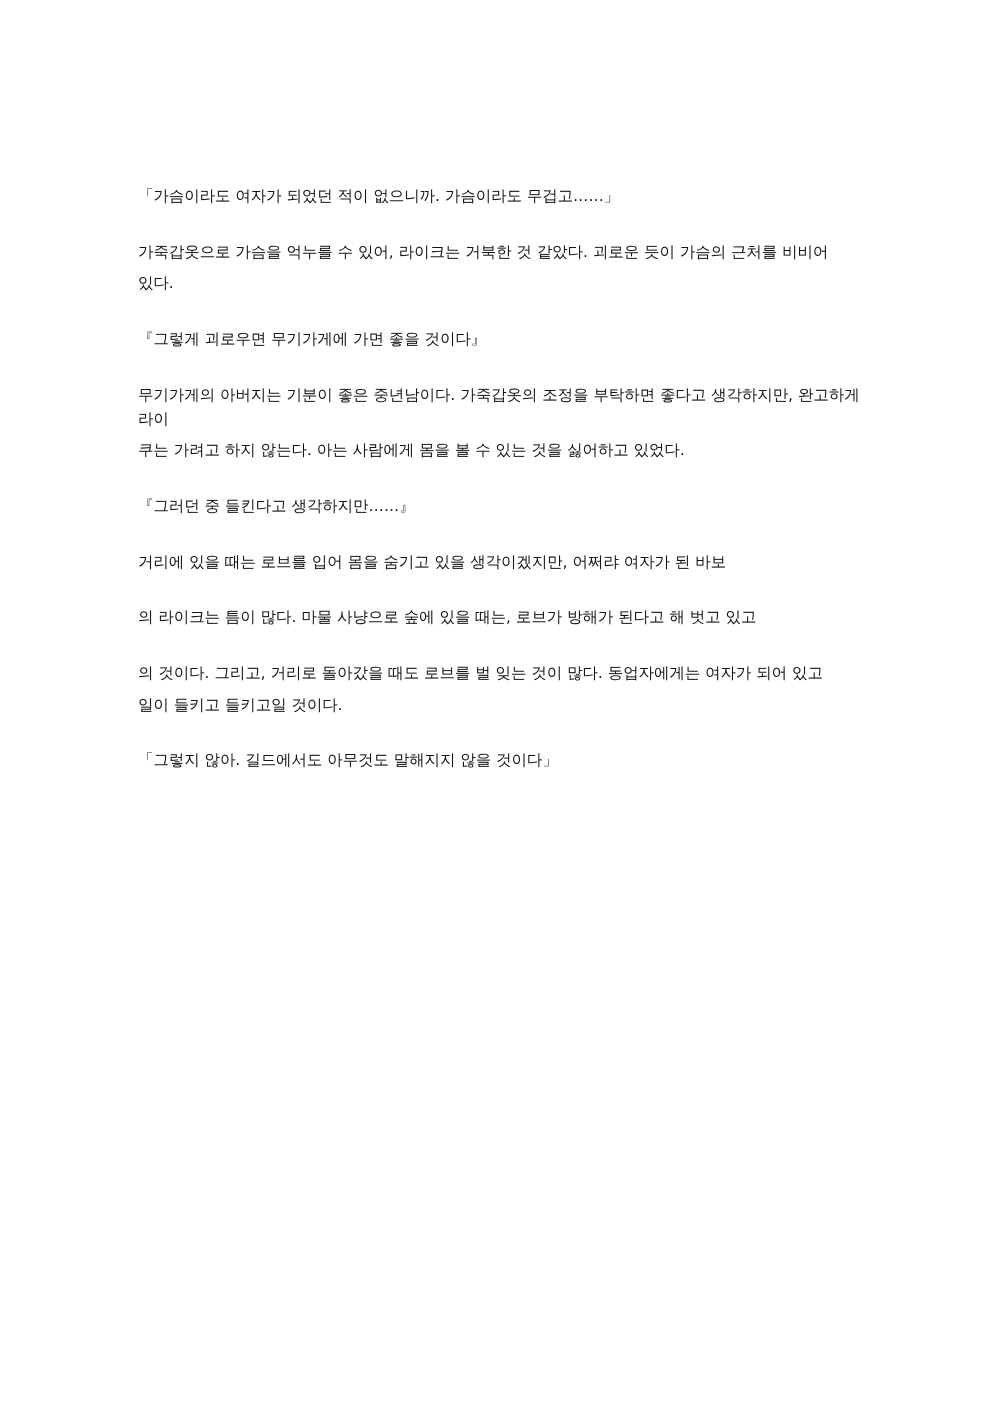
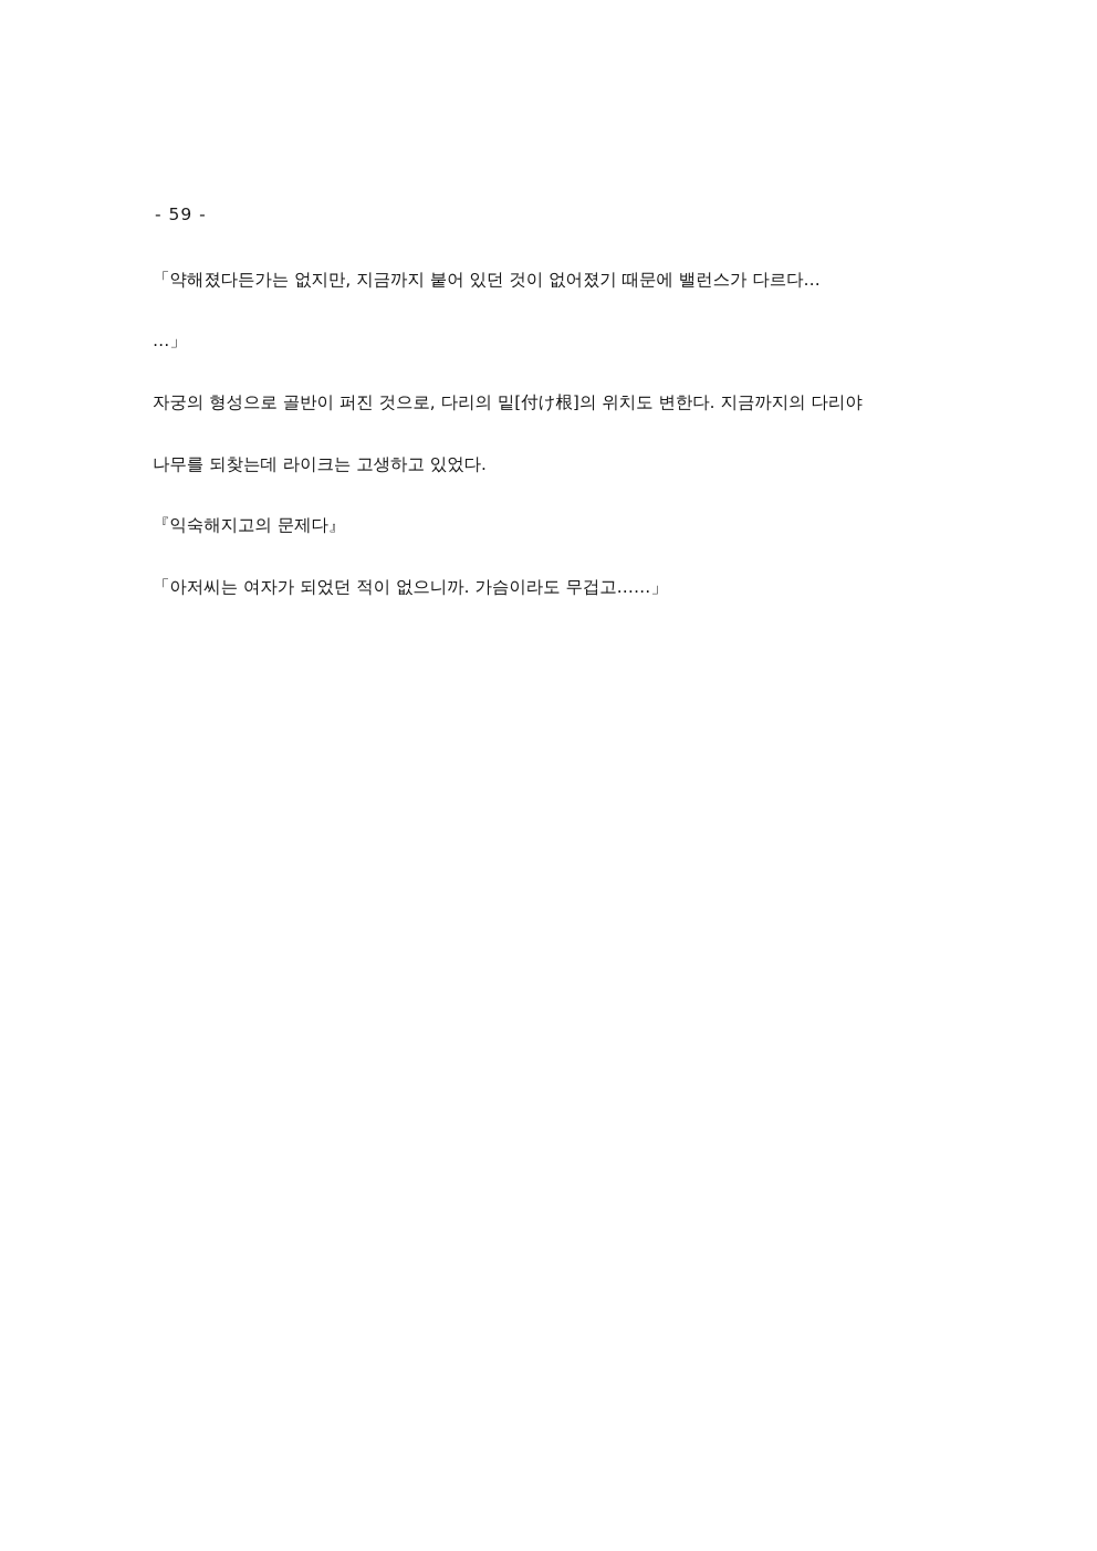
+ - 59 -
+ 「약해졌다든가는 없지만, 지금까지 붙어 있던 것이 없어졌기 때문에 밸런스가 다르다…
+ …」
+ 자궁의 형성으로 골반이 퍼진 것으로, 다리의 밑[付け根]의 위치도 변한다. 지금까지의 다리야
+ 나무를 되찾는데 라이크는 고생하고 있었다.
+ 『익숙해지고의 문제다』
- 「가슴이라도 여자가 되었던 적이 없으니까. 가슴이라도 무겁고……」
+ 「아저씨는 여자가 되었던 적이 없으니까. 가슴이라도 무겁고……」
- 가죽갑옷으로 가슴을 억누를 수 있어, 라이크는 거북한 것 같았다. 괴로운 듯이 가슴의 근처를 비비어
- 있다.
- 『그렇게 괴로우면 무기가게에 가면 좋을 것이다』
- 무기가게의 아버지는 기분이 좋은 중년남이다. 가죽갑옷의 조정을 부탁하면 좋다고 생각하지만, 완고하게 라이
- 쿠는 가려고 하지 않는다. 아는 사람에게 몸을 볼 수 있는 것을 싫어하고 있었다.
- 『그러던 중 들킨다고 생각하지만……』
- 거리에 있을 때는 로브를 입어 몸을 숨기고 있을 생각이겠지만, 어쩌랴 여자가 된 바보
- 의 라이크는 틈이 많다. 마물 사냥으로 숲에 있을 때는, 로브가 방해가 된다고 해 벗고 있고
- 의 것이다. 그리고, 거리로 돌아갔을 때도 로브를 벌 잊는 것이 많다. 동업자에게는 여자가 되어 있고
- 일이 들키고 들키고일 것이다.
- 「그렇지 않아. 길드에서도 아무것도 말해지지 않을 것이다」
